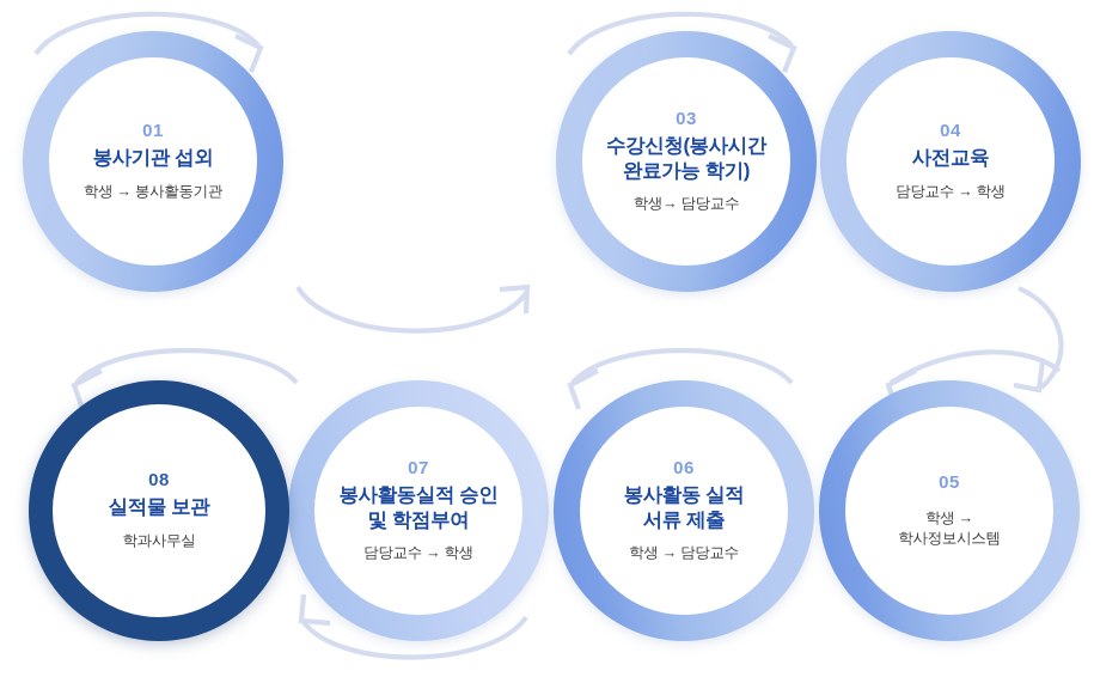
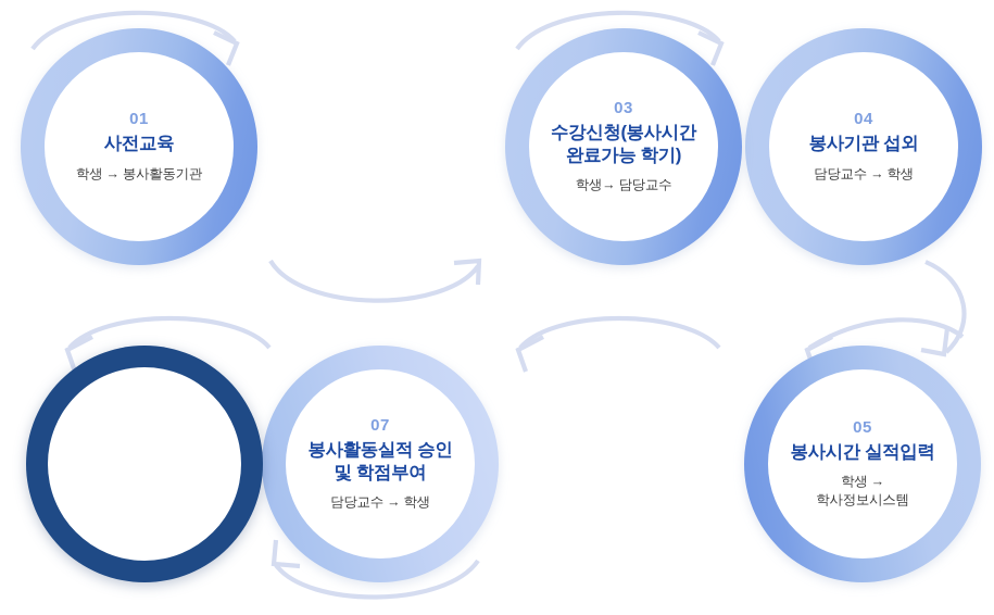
  01
- 봉사기관 섭외
+ 사전교육
  학생 → 봉사활동기관
  03
  수강신청(봉사시간
  완료가능 학기)
  학생→ 담당교수
  04
- 사전교육
+ 봉사기관 섭외
  담당교수 → 학생
- 08
- 실적물 보관
- 학과사무실
  07
  봉사활동실적 승인
  및 학점부여
  담당교수 → 학생
- 06
- 봉사활동 실적
- 서류 제출
- 학생 → 담당교수
  05
+ 봉사시간 실적입력
  학생 →
  학사정보시스템
